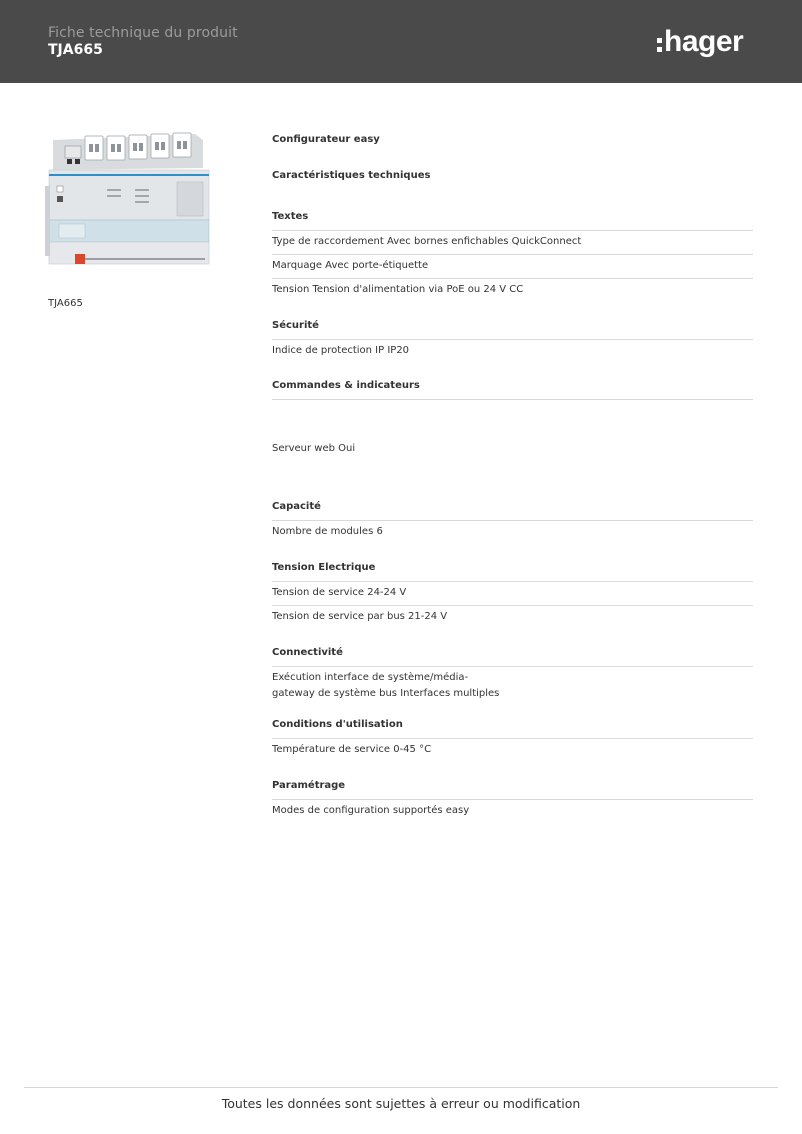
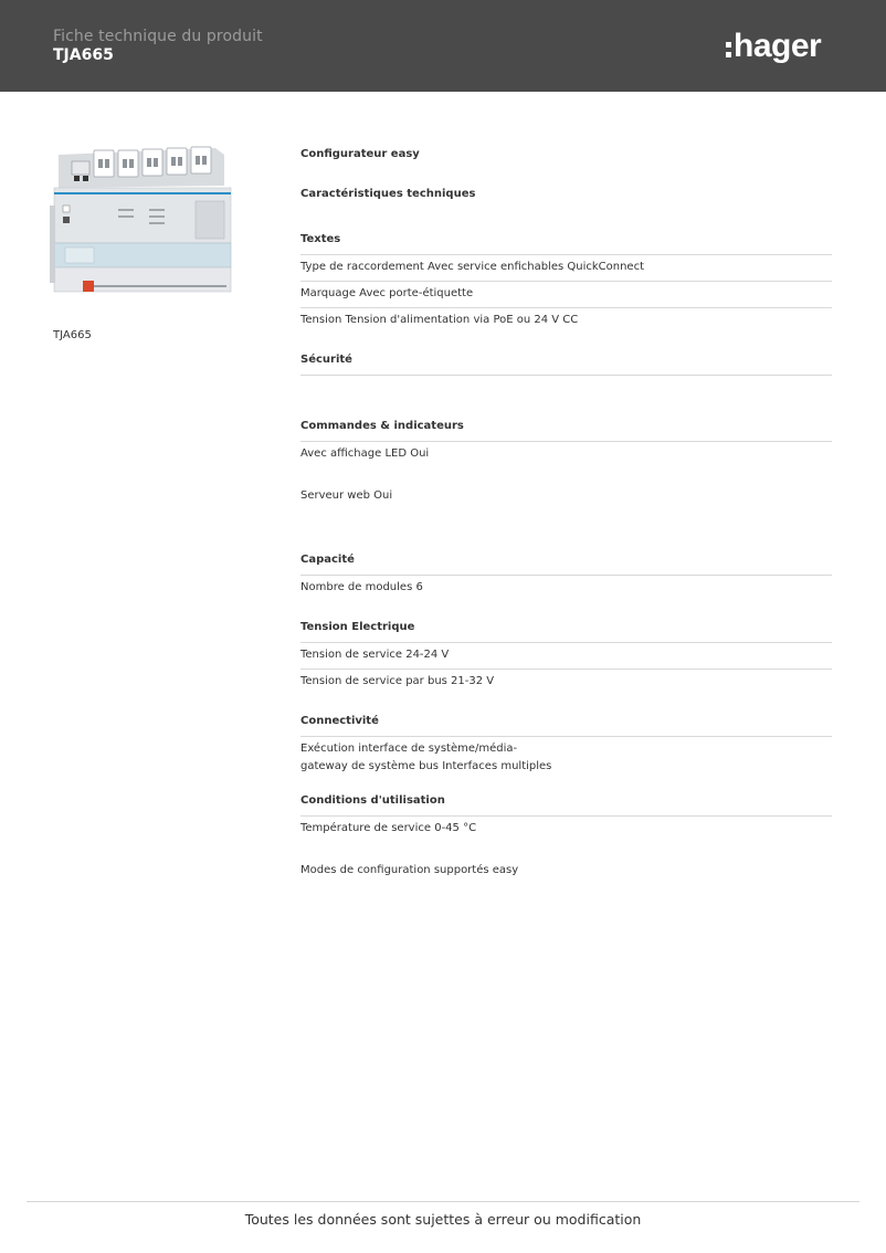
  Fiche technique du produit
  TJA665
  hager
  TJA665
  Configurateur easy
  Caractéristiques techniques
  Textes
- Type de raccordement Avec bornes enfichables QuickConnect
+ Type de raccordement Avec service enfichables QuickConnect
  Marquage Avec porte-étiquette
  Tension Tension d'alimentation via PoE ou 24 V CC
  Sécurité
- Indice de protection IP IP20
  Commandes & indicateurs
+ Avec affichage LED Oui
  Serveur web Oui
  Capacité
  Nombre de modules 6
  Tension Electrique
  Tension de service 24-24 V
- Tension de service par bus 21-24 V
+ Tension de service par bus 21-32 V
  Connectivité
  Exécution interface de système/média-
  gateway de système bus Interfaces multiples
  Conditions d'utilisation
  Température de service 0-45 °C
- Paramétrage
  Modes de configuration supportés easy
  Toutes les données sont sujettes à erreur ou modification
